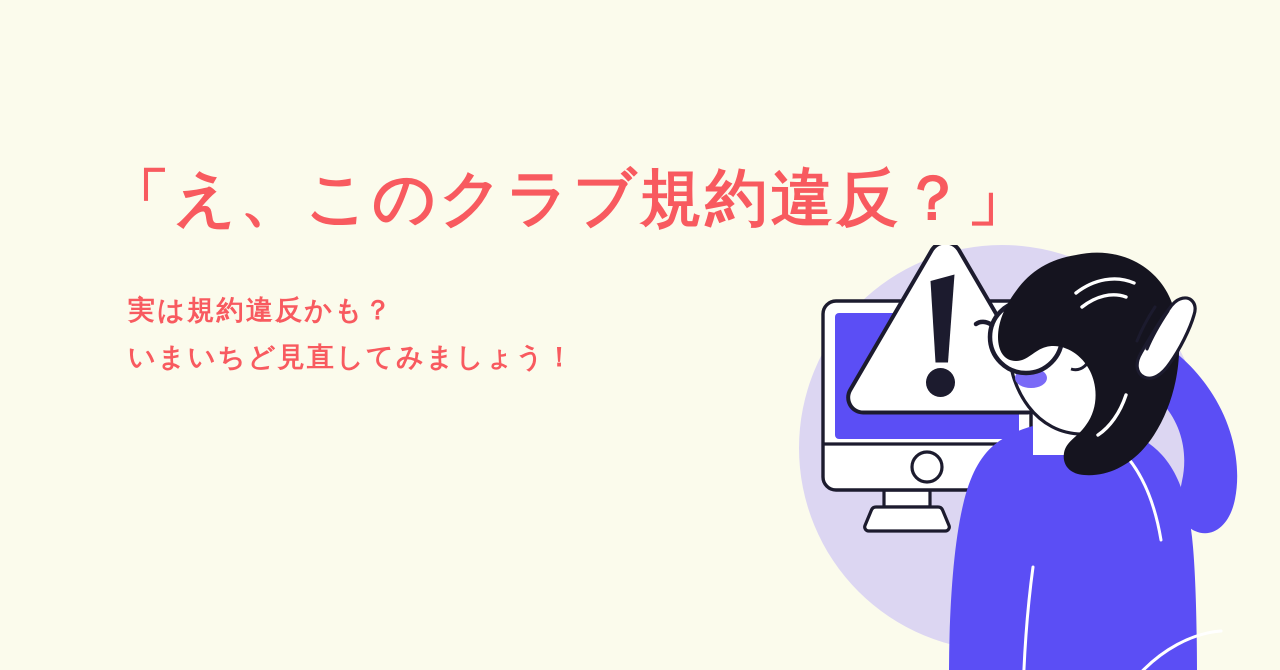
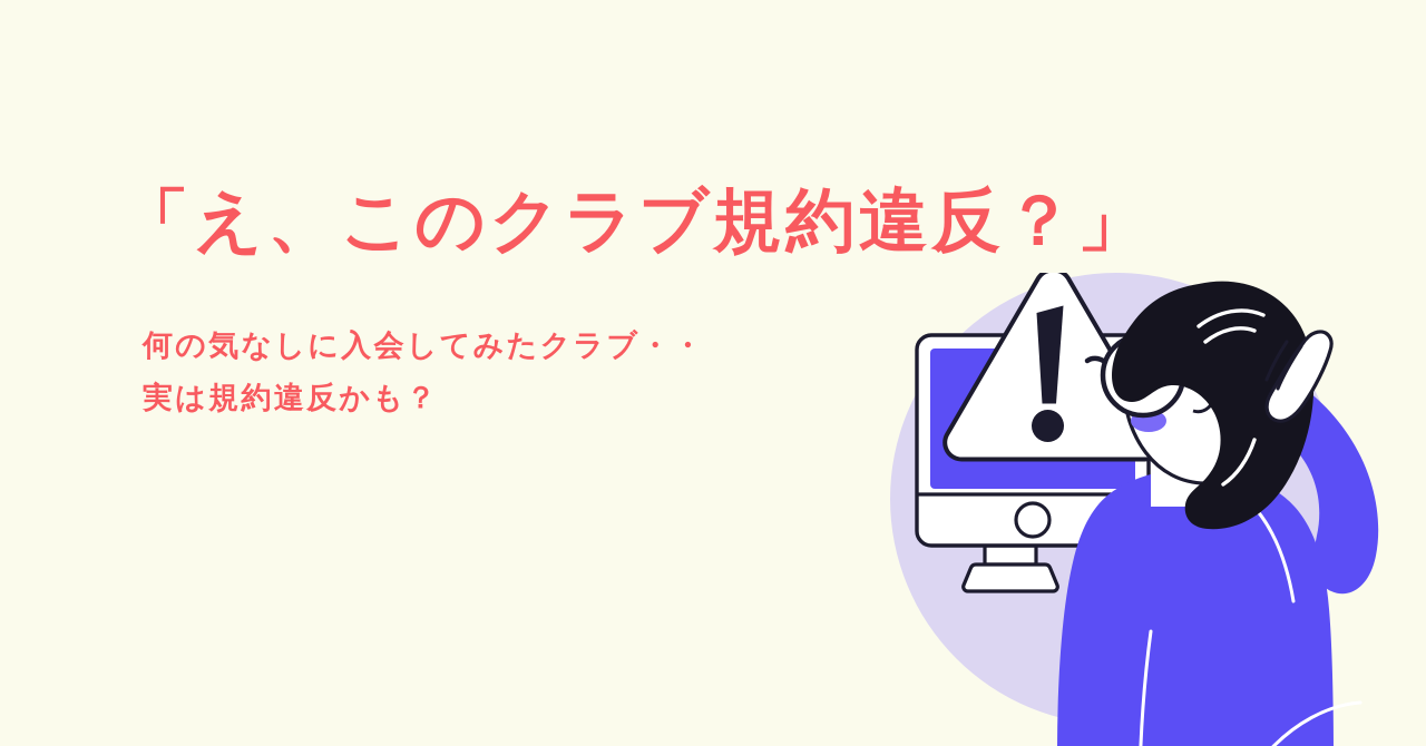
  「え、このクラブ規約違反？」
+ 何の気なしに入会してみたクラブ・・
  実は規約違反かも？
- いまいちど見直してみましょう！
